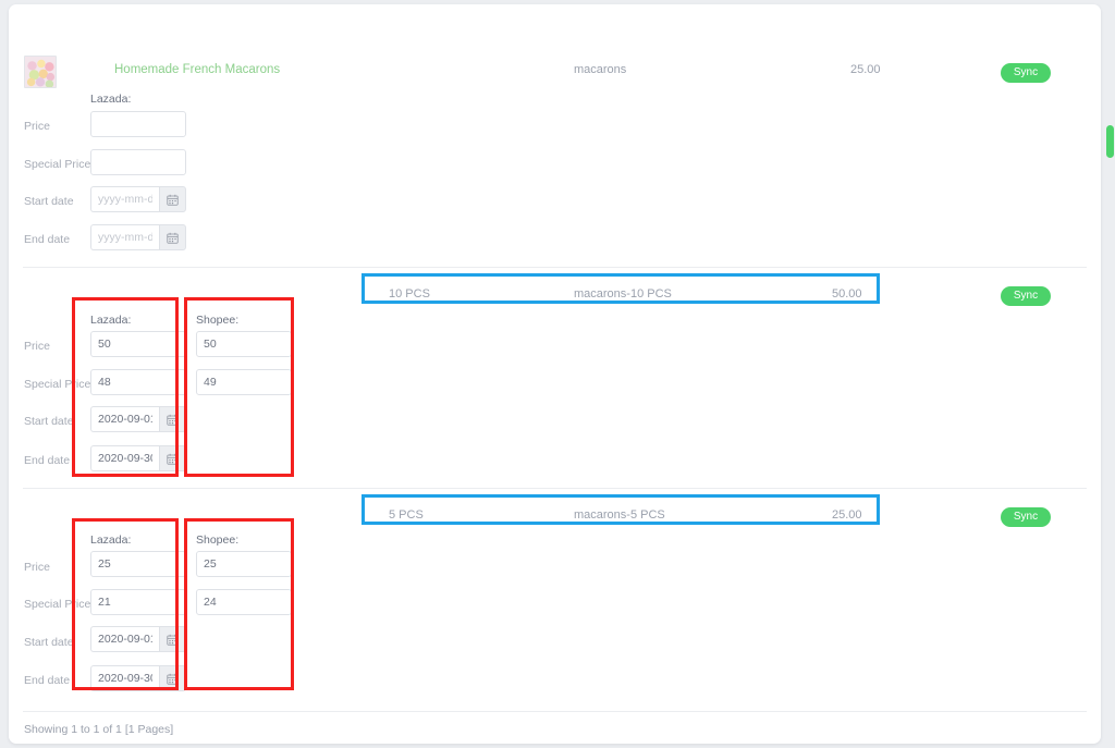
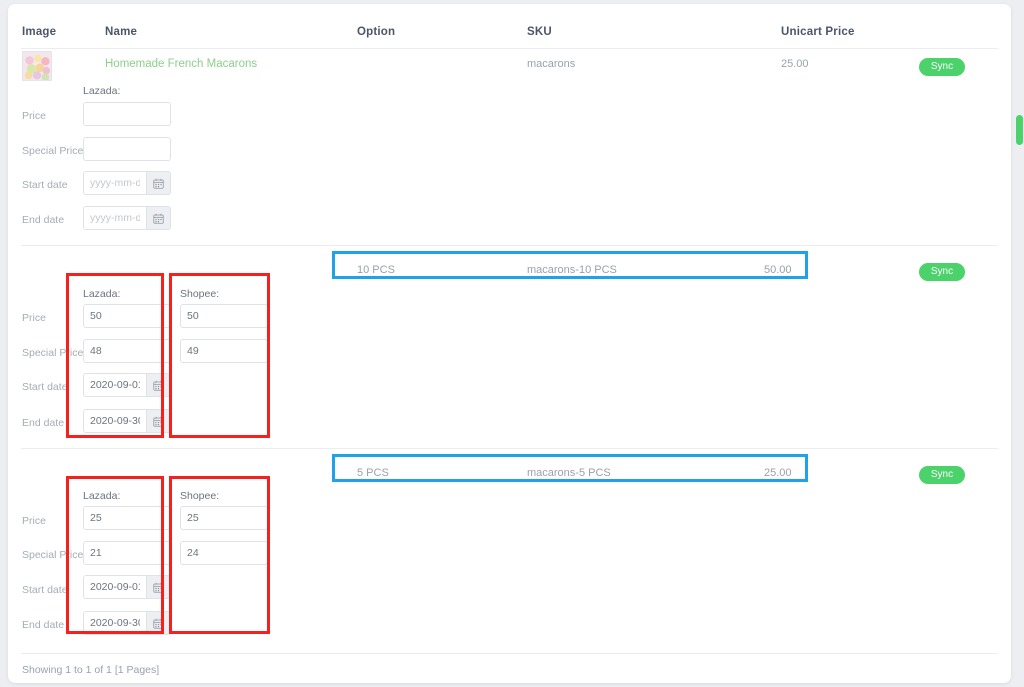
+ Image
+ Name
+ Option
+ SKU
+ Unicart Price
  Homemade French Macarons
  macarons
  25.00
  Sync
  Lazada:
  Price
  Special Price
  Start date
  yyyy-mm-d
  End date
  yyyy-mm-d
  10 PCS
  macarons-10 PCS
  50.00
  Sync
  Lazada:
  Shopee:
  Price
  50
  50
  Special Price
  48
  49
  Start date
  2020-09-0
  End date
  2020-09-3
  5 PCS
  macarons-5 PCS
  25.00
  Sync
  Lazada:
  Shopee:
  Price
  25
  25
  Special Price
  21
  24
  Start date
  2020-09-0
  End date
  2020-09-3
  Showing 1 to 1 of 1 [1 Pages]
